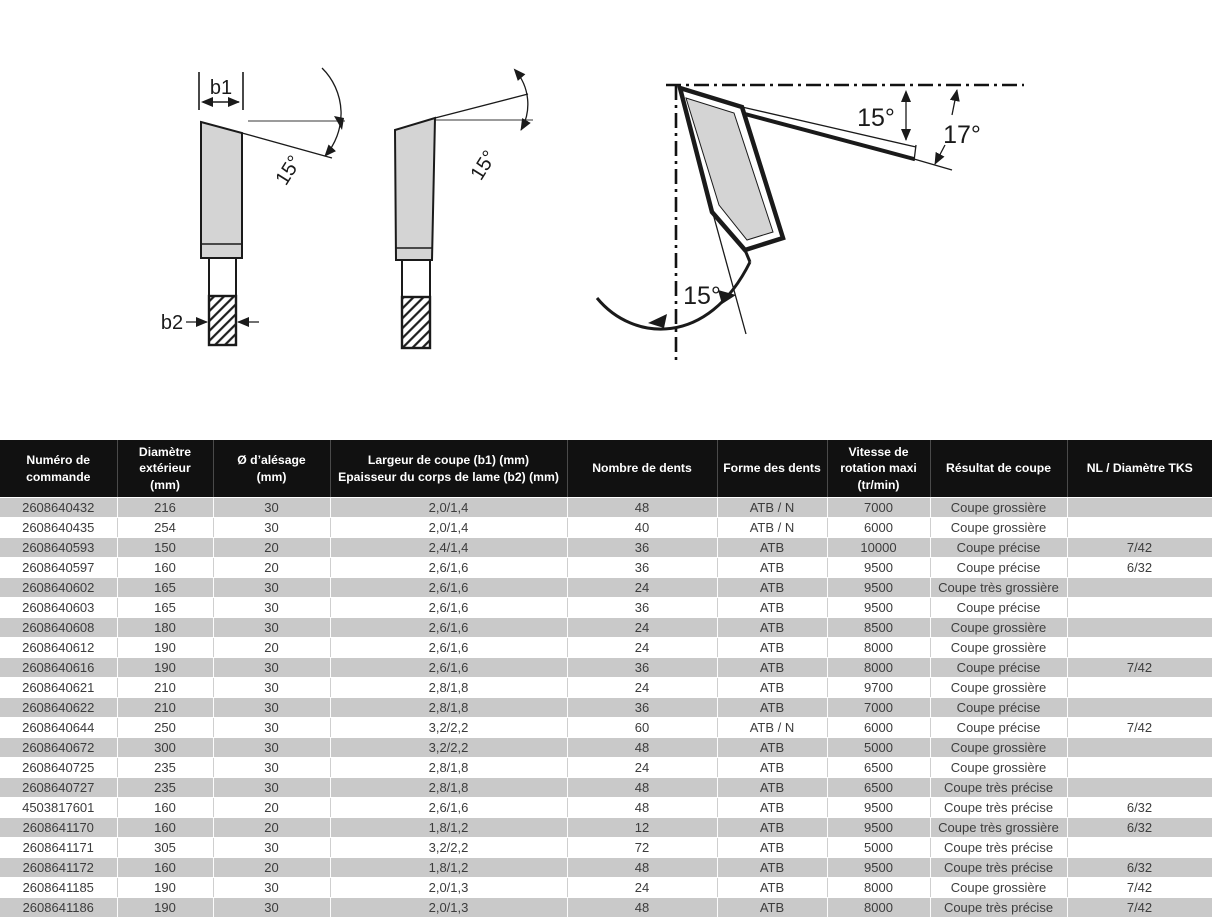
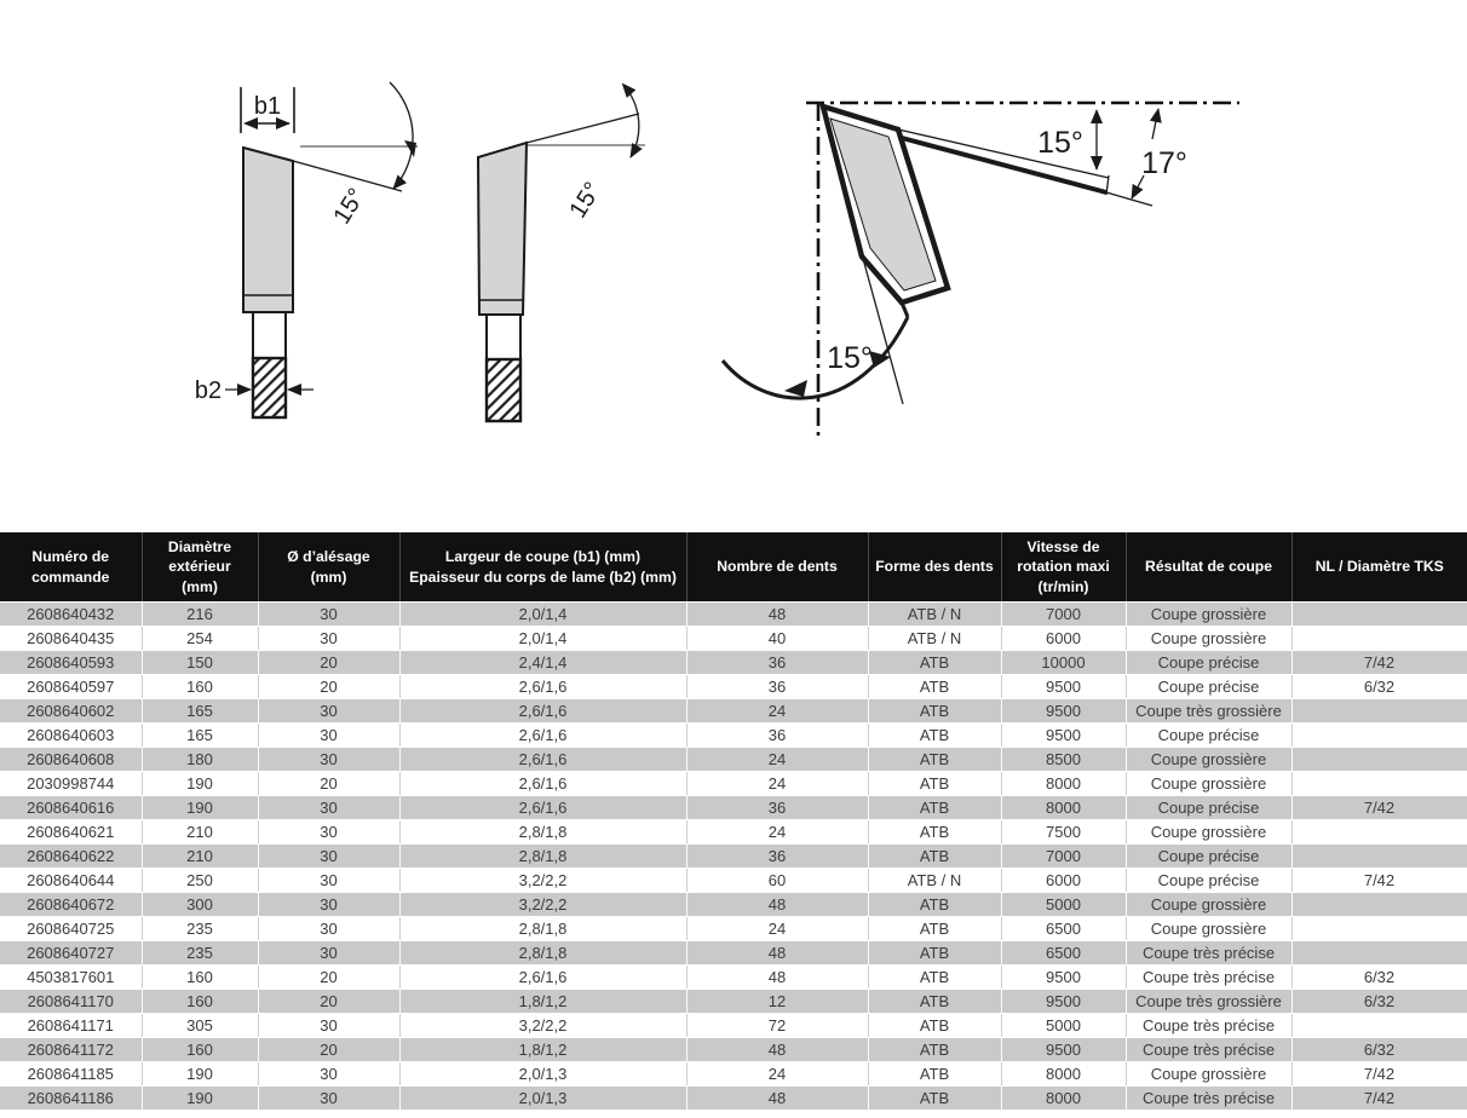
  b1
  b2
  15°
  17°
  15°
  Numéro de commande	Diamètre extérieur (mm)	Ø d’alésage (mm)	Largeur de coupe (b1) (mm) Epaisseur du corps de lame (b2) (mm)	Nombre de dents	Forme des dents	Vitesse de rotation maxi (tr/min)	Résultat de coupe	NL / Diamètre TKS
  2608640432	216	30	2,0/1,4	48	ATB / N	7000	Coupe grossière
  2608640435	254	30	2,0/1,4	40	ATB / N	6000	Coupe grossière
  2608640593	150	20	2,4/1,4	36	ATB	10000	Coupe précise	7/42
  2608640597	160	20	2,6/1,6	36	ATB	9500	Coupe précise	6/32
  2608640602	165	30	2,6/1,6	24	ATB	9500	Coupe très grossière
  2608640603	165	30	2,6/1,6	36	ATB	9500	Coupe précise
  2608640608	180	30	2,6/1,6	24	ATB	8500	Coupe grossière
- 2608640612	190	20	2,6/1,6	24	ATB	8000	Coupe grossière
+ 2030998744	190	20	2,6/1,6	24	ATB	8000	Coupe grossière
  2608640616	190	30	2,6/1,6	36	ATB	8000	Coupe précise	7/42
- 2608640621	210	30	2,8/1,8	24	ATB	9700	Coupe grossière
+ 2608640621	210	30	2,8/1,8	24	ATB	7500	Coupe grossière
  2608640622	210	30	2,8/1,8	36	ATB	7000	Coupe précise
  2608640644	250	30	3,2/2,2	60	ATB / N	6000	Coupe précise	7/42
  2608640672	300	30	3,2/2,2	48	ATB	5000	Coupe grossière
  2608640725	235	30	2,8/1,8	24	ATB	6500	Coupe grossière
  2608640727	235	30	2,8/1,8	48	ATB	6500	Coupe très précise
  4503817601	160	20	2,6/1,6	48	ATB	9500	Coupe très précise	6/32
  2608641170	160	20	1,8/1,2	12	ATB	9500	Coupe très grossière	6/32
  2608641171	305	30	3,2/2,2	72	ATB	5000	Coupe très précise
  2608641172	160	20	1,8/1,2	48	ATB	9500	Coupe très précise	6/32
  2608641185	190	30	2,0/1,3	24	ATB	8000	Coupe grossière	7/42
  2608641186	190	30	2,0/1,3	48	ATB	8000	Coupe très précise	7/42
